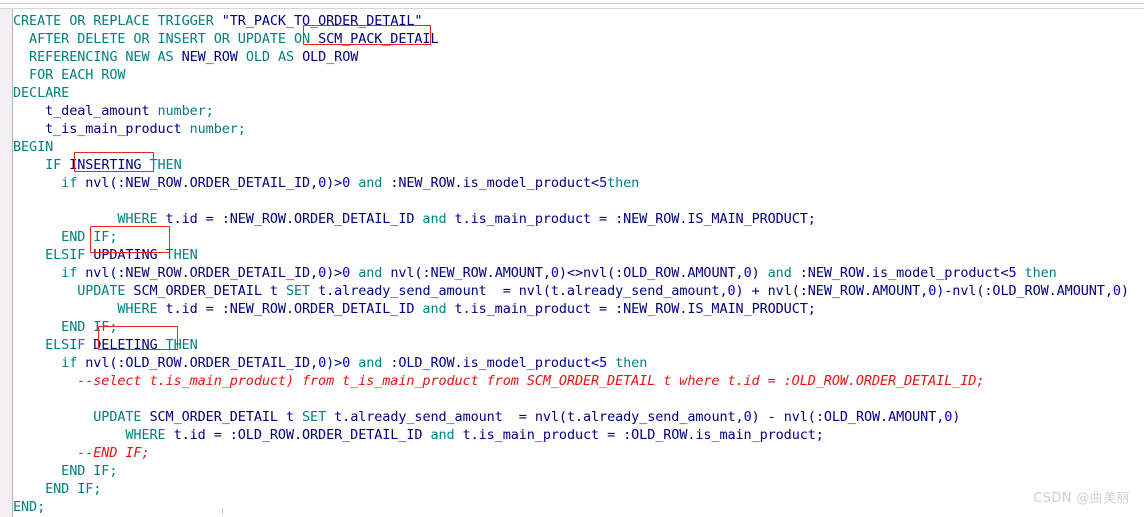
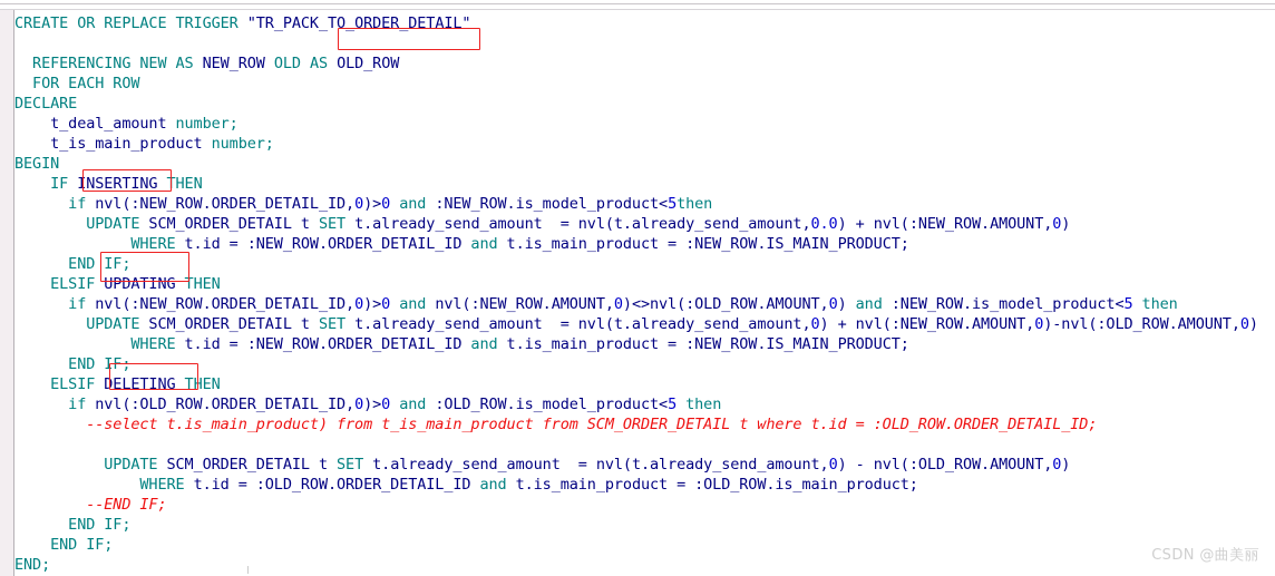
  CREATE OR REPLACE TRIGGER "TR_PACK_TO_ORDER_DETAIL"
- AFTER DELETE OR INSERT OR UPDATE ON SCM_PACK_DETAIL
  REFERENCING NEW AS NEW_ROW OLD AS OLD_ROW
  FOR EACH ROW
  DECLARE
  t_deal_amount number;
  t_is_main_product number;
  BEGIN
  IF INSERTING THEN
  if nvl(:NEW_ROW.ORDER_DETAIL_ID,0)>0 and :NEW_ROW.is_model_product<5then
+ UPDATE SCM_ORDER_DETAIL t SET t.already_send_amount = nvl(t.already_send_amount,0.0) + nvl(:NEW_ROW.AMOUNT,0)
  WHERE t.id = :NEW_ROW.ORDER_DETAIL_ID and t.is_main_product = :NEW_ROW.IS_MAIN_PRODUCT;
  END IF;
  ELSIF UPDATING THEN
  if nvl(:NEW_ROW.ORDER_DETAIL_ID,0)>0 and nvl(:NEW_ROW.AMOUNT,0)<>nvl(:OLD_ROW.AMOUNT,0) and :NEW_ROW.is_model_product<5 then
  UPDATE SCM_ORDER_DETAIL t SET t.already_send_amount = nvl(t.already_send_amount,0) + nvl(:NEW_ROW.AMOUNT,0)-nvl(:OLD_ROW.AMOUNT,0)
  WHERE t.id = :NEW_ROW.ORDER_DETAIL_ID and t.is_main_product = :NEW_ROW.IS_MAIN_PRODUCT;
  END IF;
  ELSIF DELETING THEN
  if nvl(:OLD_ROW.ORDER_DETAIL_ID,0)>0 and :OLD_ROW.is_model_product<5 then
  --select t.is_main_product) from t_is_main_product from SCM_ORDER_DETAIL t where t.id = :OLD_ROW.ORDER_DETAIL_ID;
  UPDATE SCM_ORDER_DETAIL t SET t.already_send_amount = nvl(t.already_send_amount,0) - nvl(:OLD_ROW.AMOUNT,0)
  WHERE t.id = :OLD_ROW.ORDER_DETAIL_ID and t.is_main_product = :OLD_ROW.is_main_product;
  --END IF;
  END IF;
  END IF;
  END;
  CSDN @曲美丽
